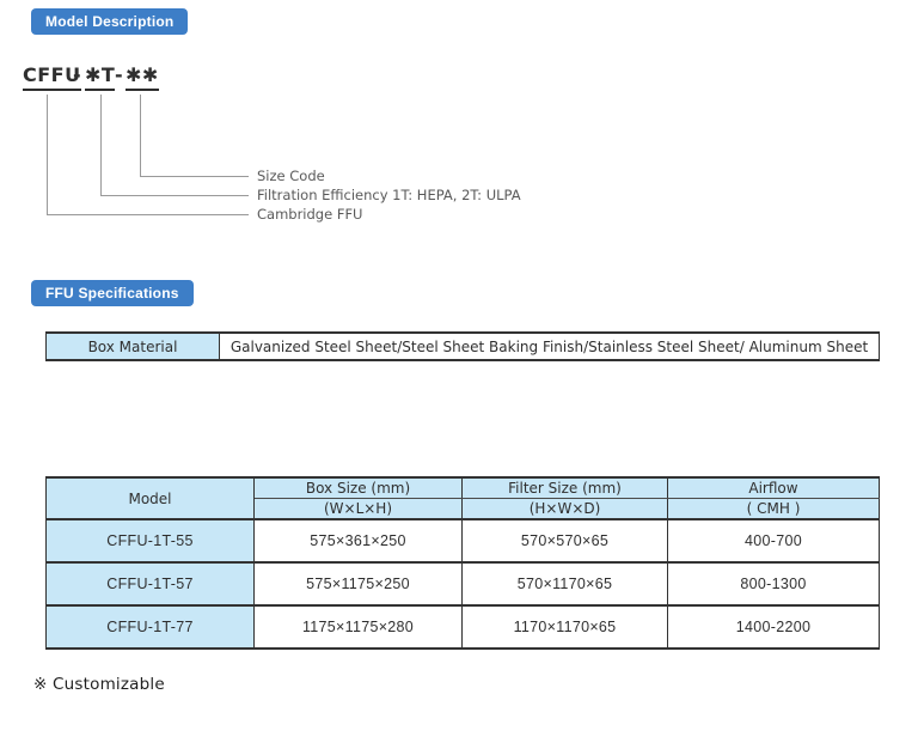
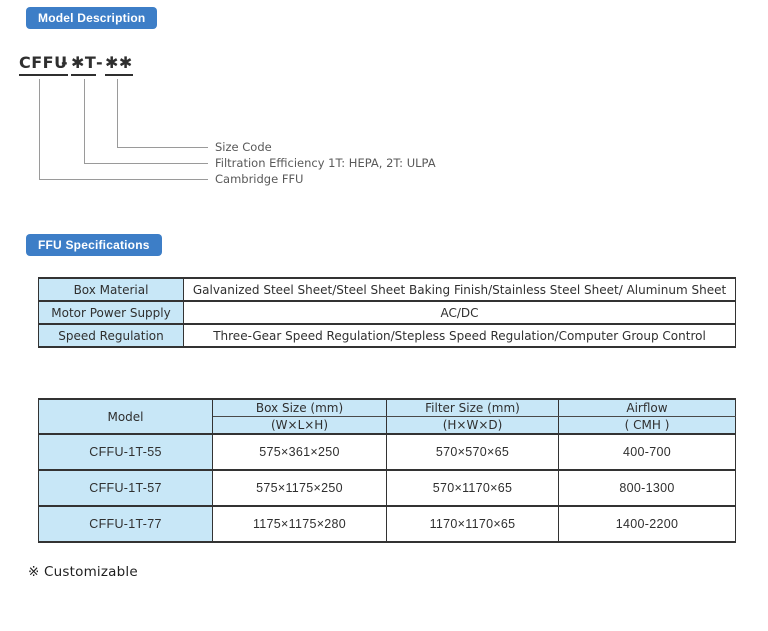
  Model Description
  CFFU
  -
  ✱T
  -
  ✱✱
  Size Code
  Filtration Efficiency 1T: HEPA, 2T: ULPA
  Cambridge FFU
  FFU Specifications
  Box Material	Galvanized Steel Sheet/Steel Sheet Baking Finish/Stainless Steel Sheet/ Aluminum Sheet
+ Motor Power Supply	AC/DC
+ Speed Regulation	Three-Gear Speed Regulation/Stepless Speed Regulation/Computer Group Control
  Model	Box Size (mm)	Filter Size (mm)	Airflow
  (W×L×H)	(H×W×D)	( CMH )
  CFFU-1T-55	575×361×250	570×570×65	400-700
  CFFU-1T-57	575×1175×250	570×1170×65	800-1300
  CFFU-1T-77	1175×1175×280	1170×1170×65	1400-2200
  ※ Customizable
